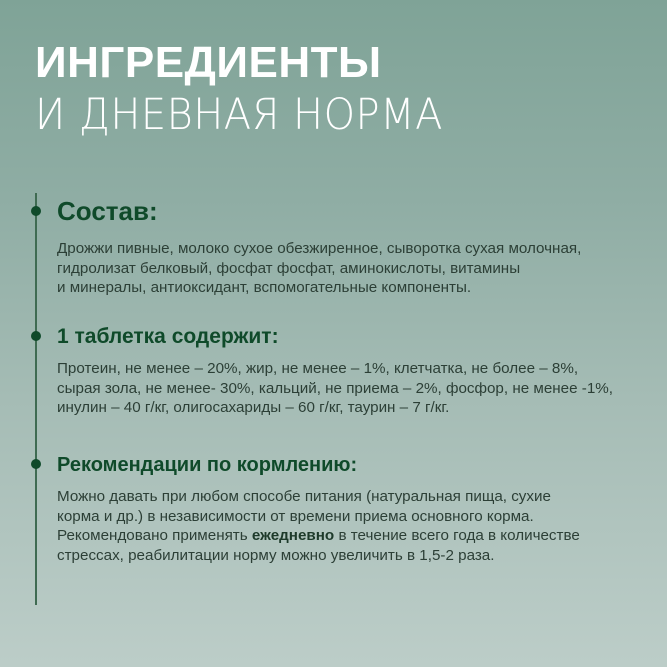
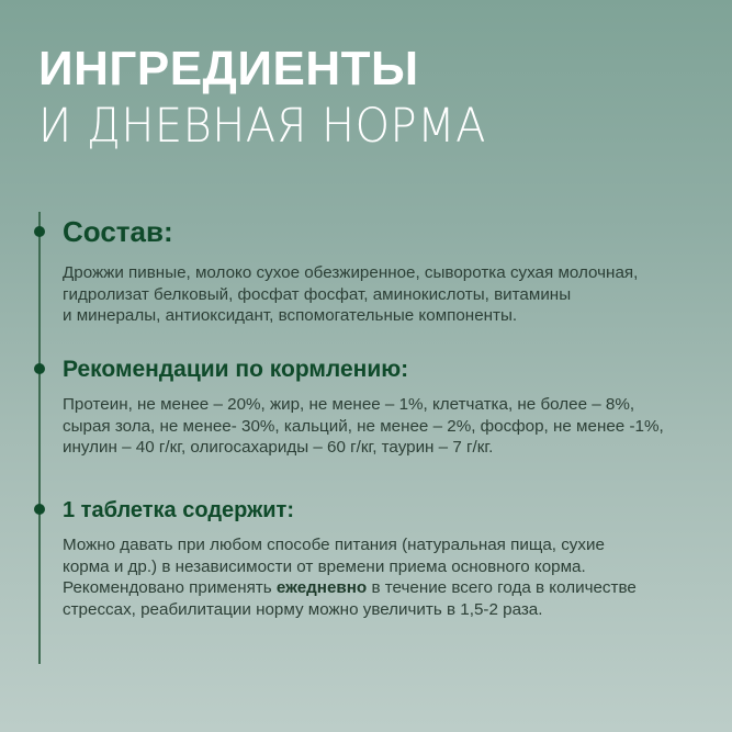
  ИНГРЕДИЕНТЫ
  И ДНЕВНАЯ НОРМА
  Состав:
  Дрожжи пивные, молоко сухое обезжиренное, сыворотка сухая молочная,
  гидролизат белковый, фосфат фосфат, аминокислоты, витамины
  и минералы, антиоксидант, вспомогательные компоненты.
- 1 таблетка содержит:
+ Рекомендации по кормлению:
  Протеин, не менее – 20%, жир, не менее – 1%, клетчатка, не более – 8%,
- сырая зола, не менее- 30%, кальций, не приема – 2%, фосфор, не менее -1%,
+ сырая зола, не менее- 30%, кальций, не менее – 2%, фосфор, не менее -1%,
  инулин – 40 г/кг, олигосахариды – 60 г/кг, таурин – 7 г/кг.
- Рекомендации по кормлению:
+ 1 таблетка содержит:
  Можно давать при любом способе питания (натуральная пища, сухие
  корма и др.) в независимости от времени приема основного корма.
  Рекомендовано применять ежедневно в течение всего года в количестве
  стрессах, реабилитации норму можно увеличить в 1,5-2 раза.
